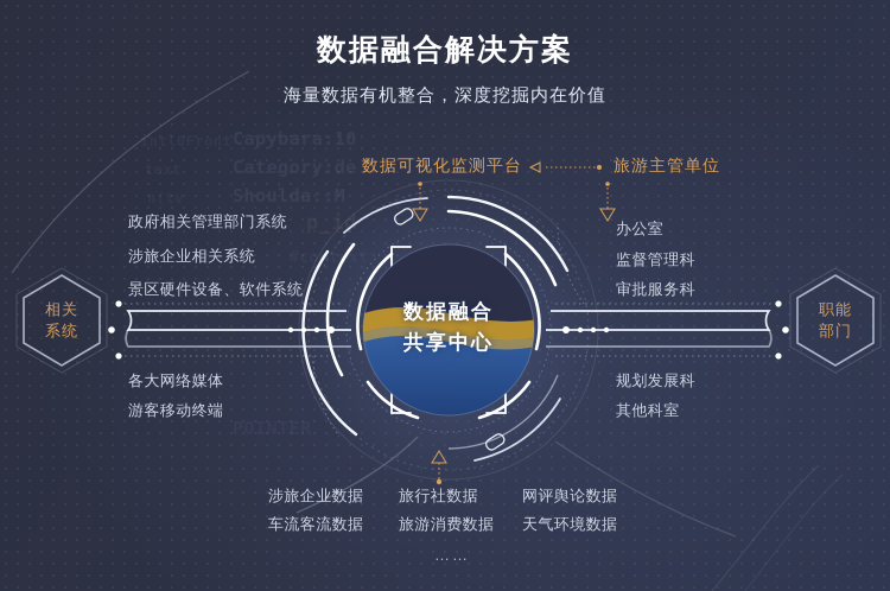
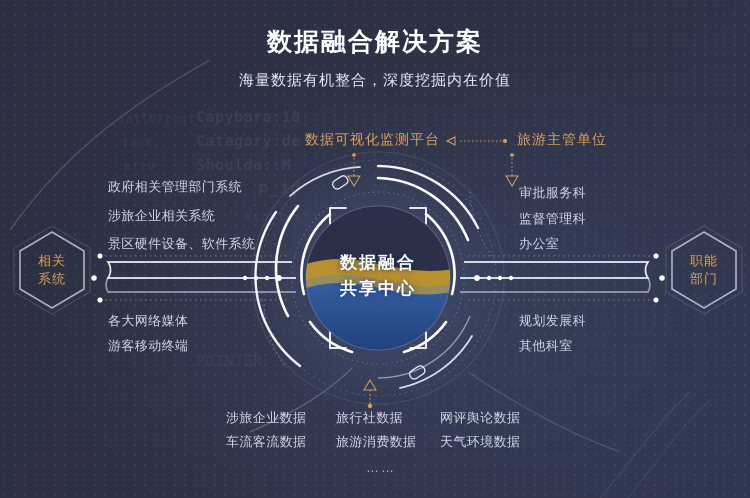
  Capybara:10
  Category:de
  Shoulda::M
  intl0Front
  数据融合解决方案
  海量数据有机整合，深度挖掘内在价值
  数据可视化监测平台
  旅游主管单位
  政府相关管理部门系统
  涉旅企业相关系统
  景区硬件设备、软件系统
  各大网络媒体
  游客移动终端
- 办公室
+ 审批服务科
  监督管理科
- 审批服务科
+ 办公室
  规划发展科
  其他科室
  相关
  系统
  职能
  部门
  数据融合
  共享中心
  涉旅企业数据
  旅行社数据
  网评舆论数据
  车流客流数据
  旅游消费数据
  天气环境数据
  ……
